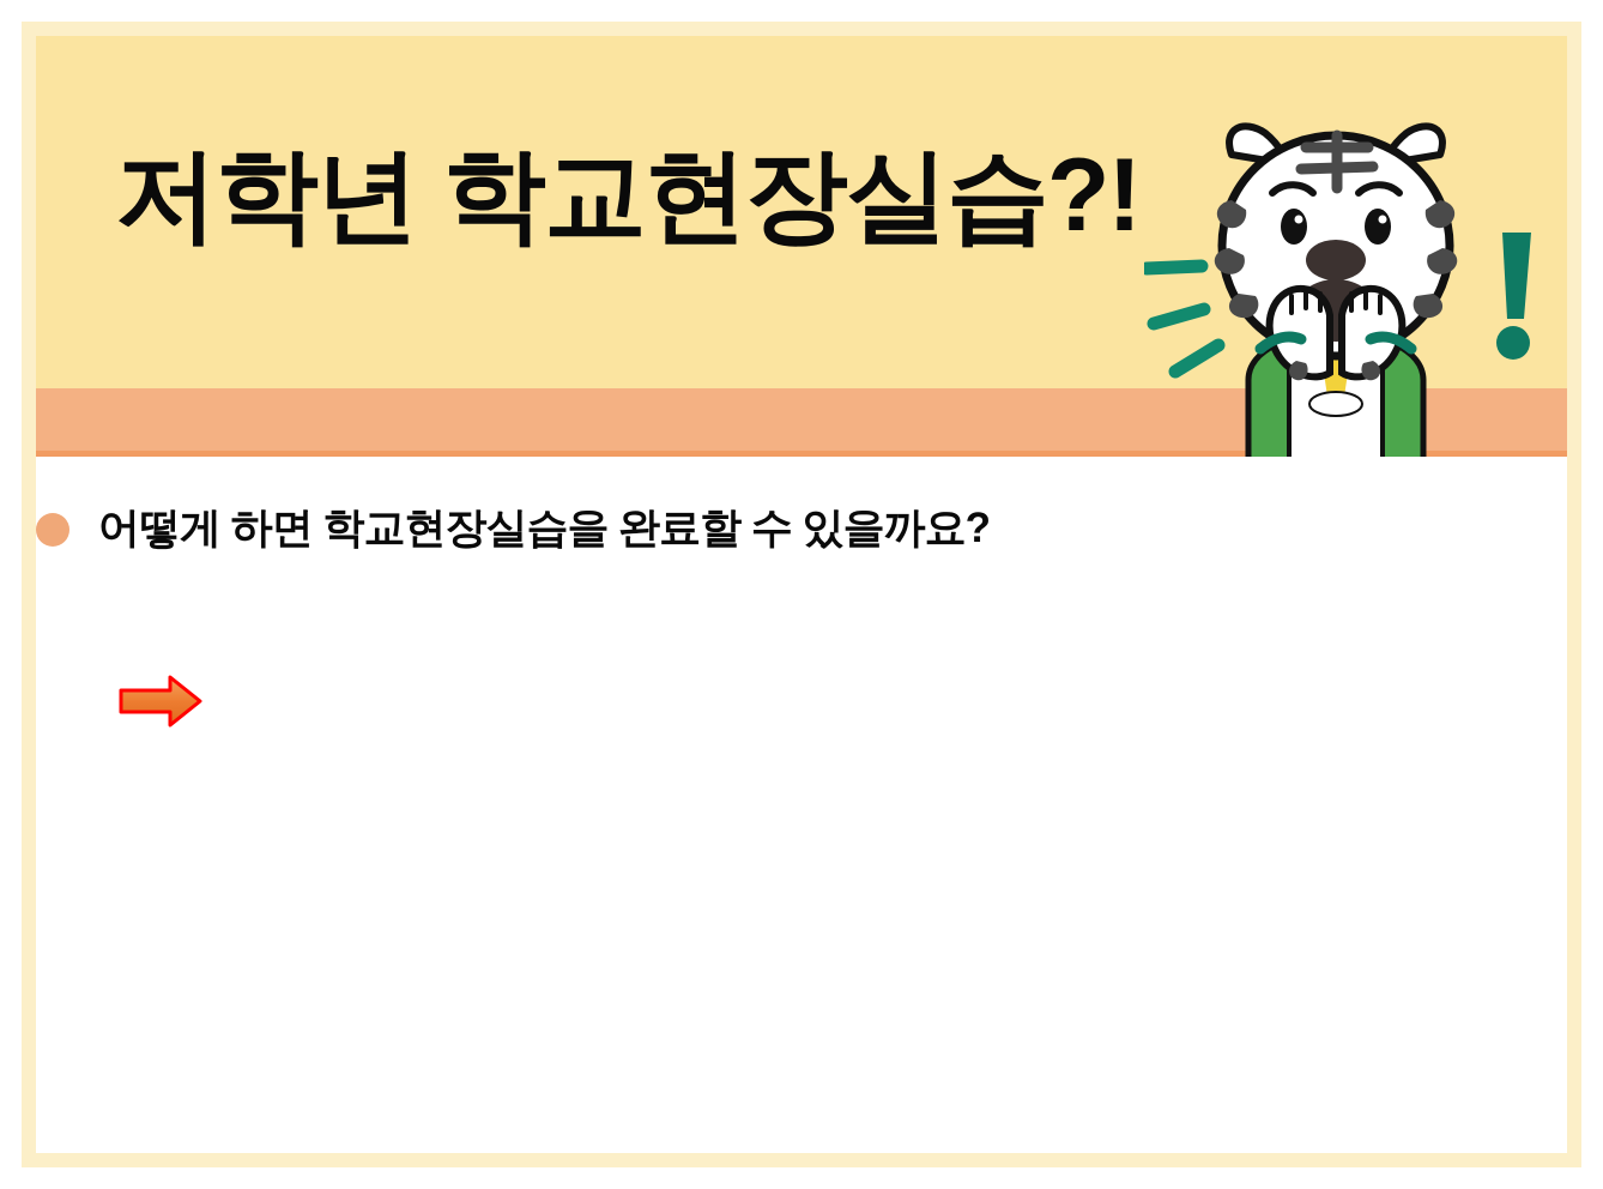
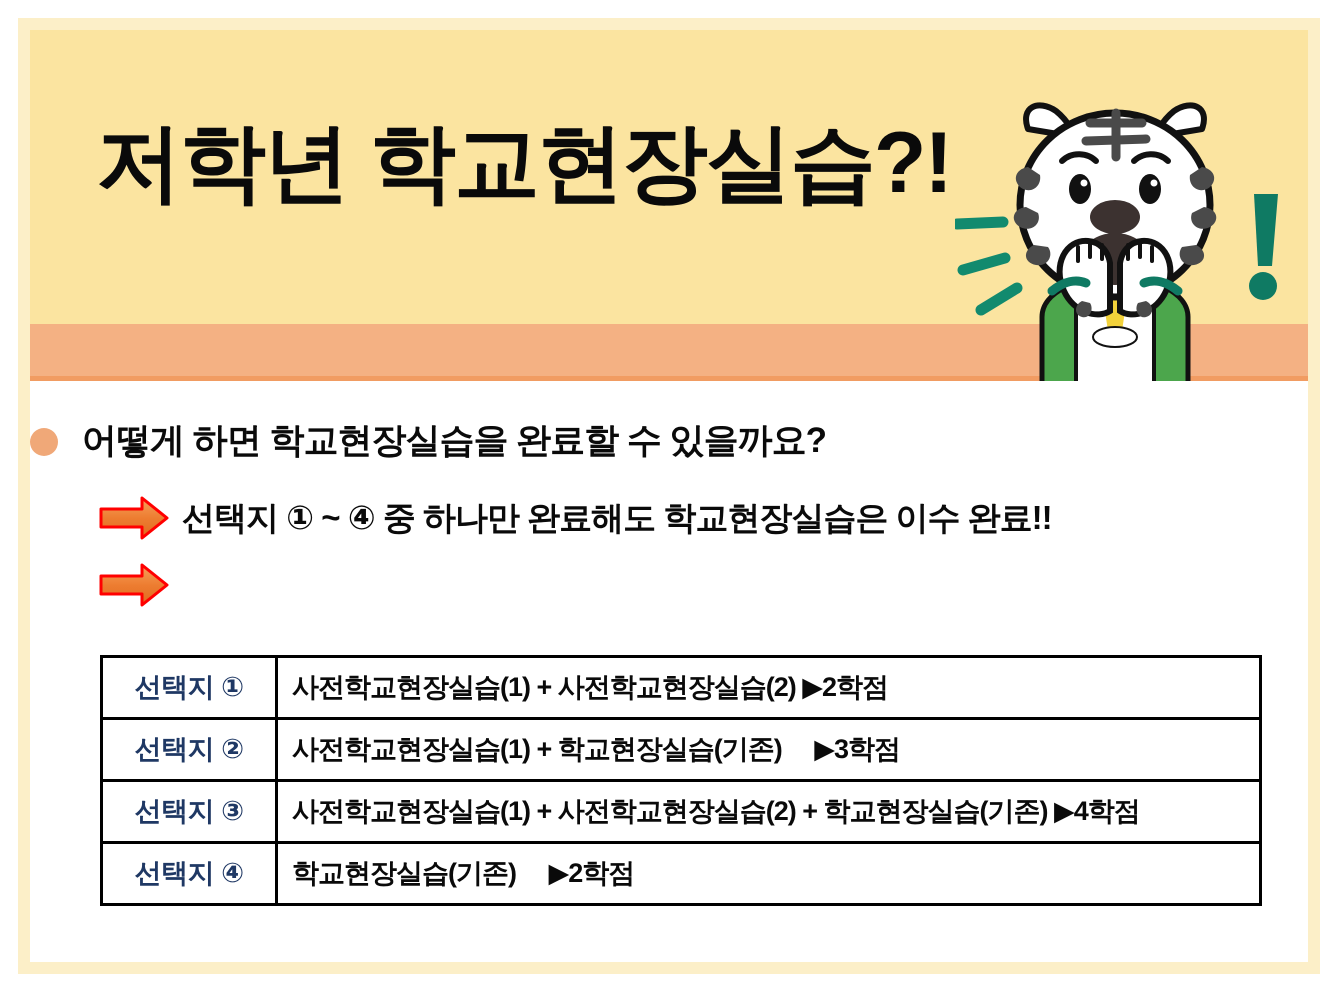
  저학년 학교현장실습?!
  어떻게 하면 학교현장실습을 완료할 수 있을까요?
+ 선택지 ① ~ ④ 중 하나만 완료해도 학교현장실습은 이수 완료!!
+ 선택지 ①	사전학교현장실습(1) + 사전학교현장실습(2) ▶2학점
+ 선택지 ②	사전학교현장실습(1) + 학교현장실습(기존) ▶3학점
+ 선택지 ③	사전학교현장실습(1) + 사전학교현장실습(2) + 학교현장실습(기존) ▶4학점
+ 선택지 ④	학교현장실습(기존) ▶2학점
